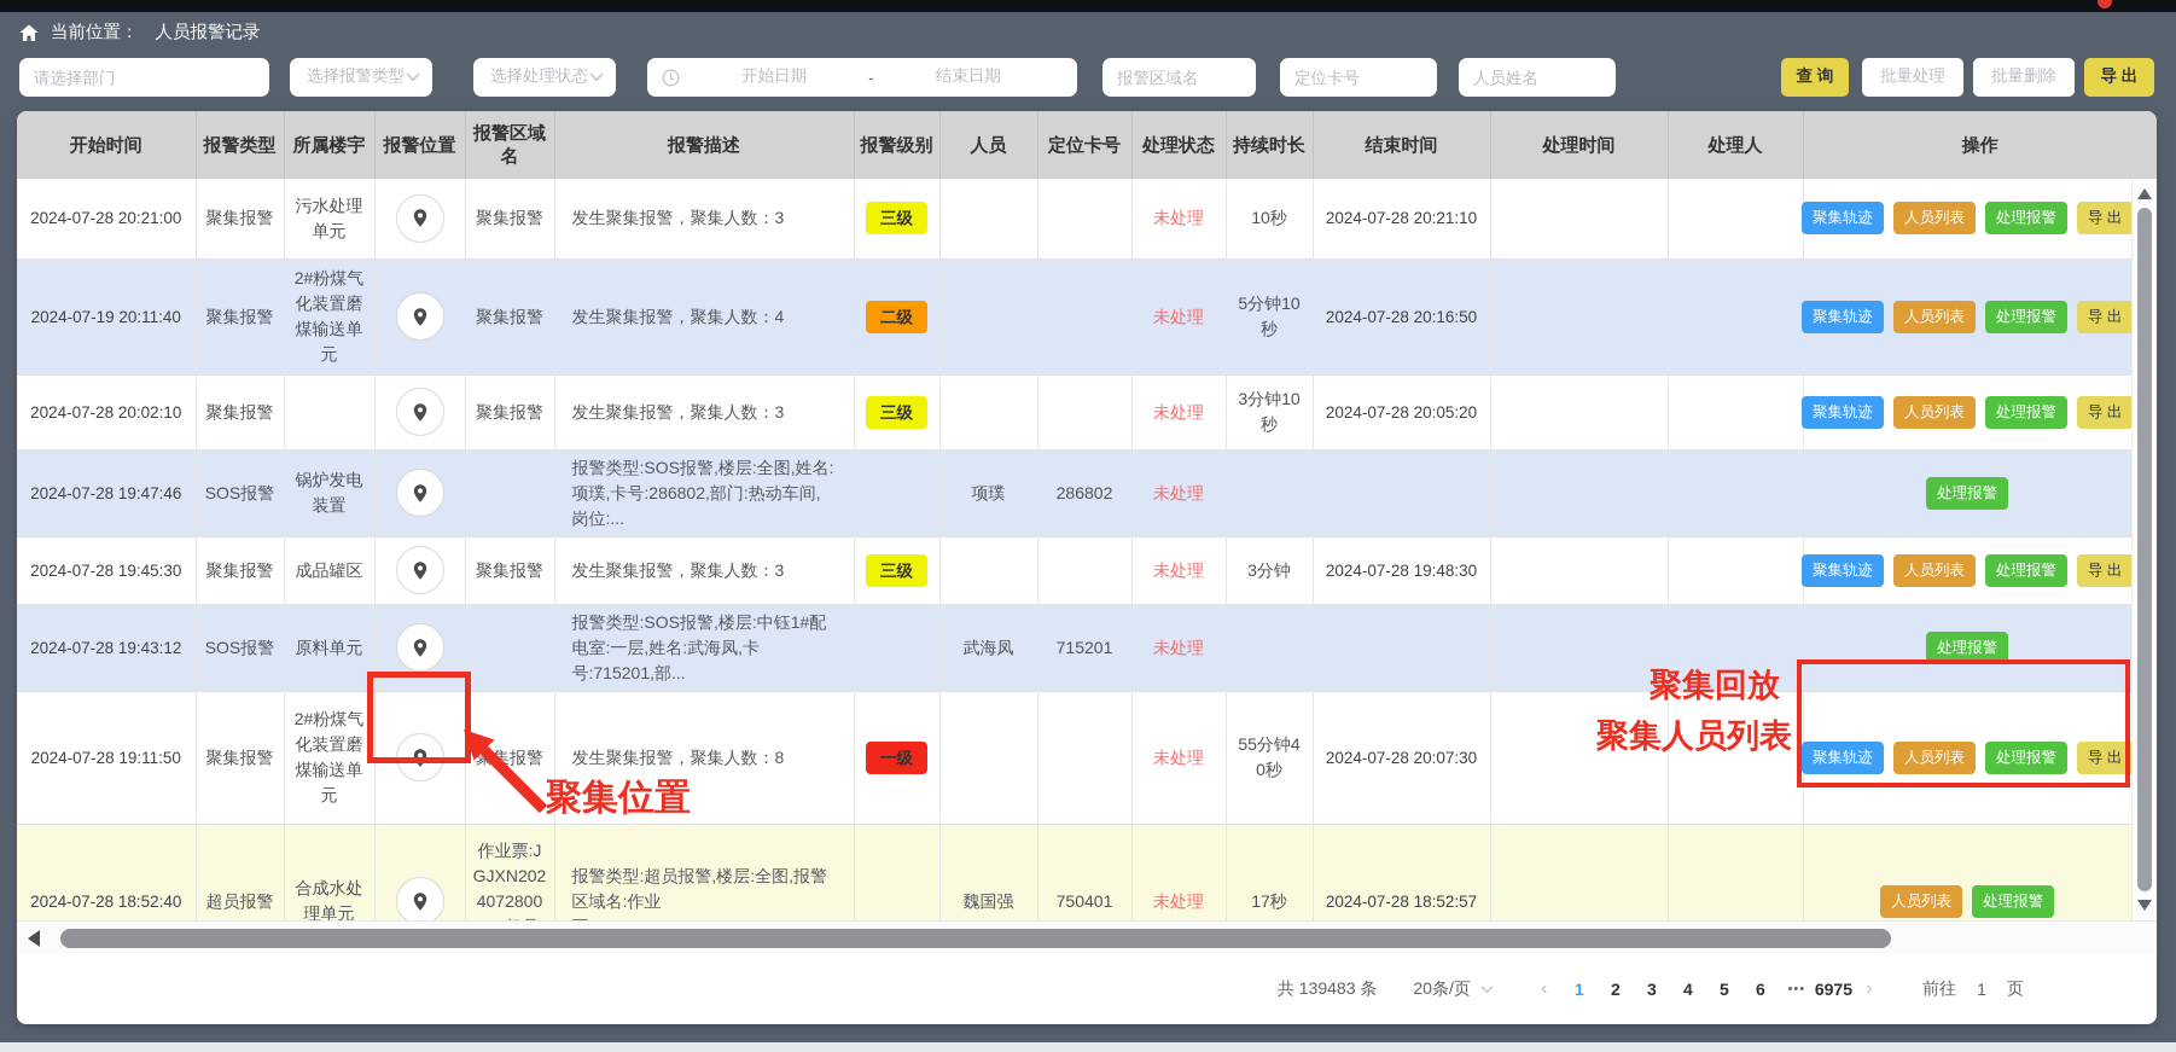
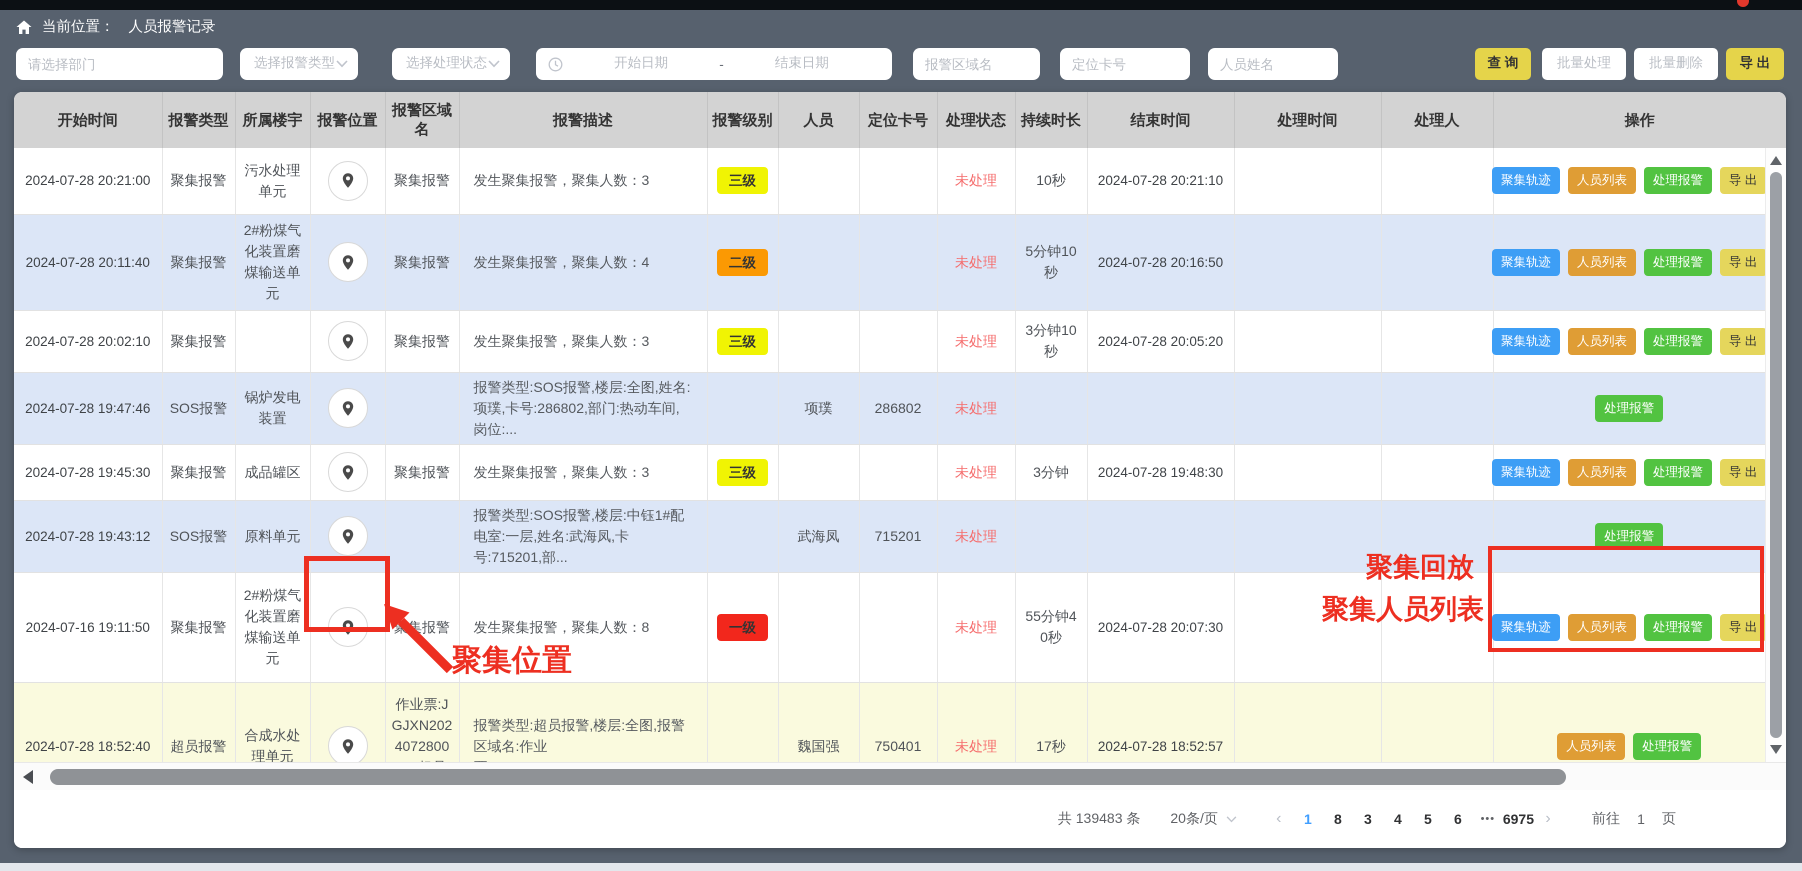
  当前位置：
  人员报警记录
  请选择部门
  选择报警类型
  选择处理状态
  开始日期
  -
  结束日期
  报警区域名
  定位卡号
  人员姓名
  查 询
  批量处理
  批量删除
  导 出
  开始时间	报警类型	所属楼宇	报警位置	报警区域名	报警描述	报警级别	人员	定位卡号	处理状态	持续时长	结束时间	处理时间	处理人	操作
  2024-07-28 20:21:00	聚集报警	污水处理单元		聚集报警	发生聚集报警，聚集人数：3	三级			未处理	10秒	2024-07-28 20:21:10			聚集轨迹 人员列表 处理报警 导 出
- 2024-07-19 20:11:40	聚集报警	2#粉煤气化装置磨煤输送单元		聚集报警	发生聚集报警，聚集人数：4	二级			未处理	5分钟10秒	2024-07-28 20:16:50			聚集轨迹 人员列表 处理报警 导 出
+ 2024-07-28 20:11:40	聚集报警	2#粉煤气化装置磨煤输送单元		聚集报警	发生聚集报警，聚集人数：4	二级			未处理	5分钟10秒	2024-07-28 20:16:50			聚集轨迹 人员列表 处理报警 导 出
  2024-07-28 20:02:10	聚集报警			聚集报警	发生聚集报警，聚集人数：3	三级			未处理	3分钟10秒	2024-07-28 20:05:20			聚集轨迹 人员列表 处理报警 导 出
  2024-07-28 19:47:46	SOS报警	锅炉发电装置			报警类型:SOS报警,楼层:全图,姓名:项璞,卡号:286802,部门:热动车间,岗位:...		项璞	286802	未处理					处理报警
  2024-07-28 19:45:30	聚集报警	成品罐区		聚集报警	发生聚集报警，聚集人数：3	三级			未处理	3分钟	2024-07-28 19:48:30			聚集轨迹 人员列表 处理报警 导 出
  2024-07-28 19:43:12	SOS报警	原料单元			报警类型:SOS报警,楼层:中钰1#配电室:一层,姓名:武海凤,卡号:715201,部...		武海凤	715201	未处理					处理报警
- 2024-07-28 19:11:50	聚集报警	2#粉煤气化装置磨煤输送单元		集报警	发生聚集报警，聚集人数：8	一级			未处理	55分钟40秒	2024-07-28 20:07:30			聚集轨迹 人员列表 处理报警 导 出
+ 2024-07-16 19:11:50	聚集报警	2#粉煤气化装置磨煤输送单元		集报警	发生聚集报警，聚集人数：8	一级			未处理	55分钟40秒	2024-07-28 20:07:30			聚集轨迹 人员列表 处理报警 导 出
  2024-07-28 18:52:40	超员报警	合成水处理单元		作业票:JGJXN2024072800	报警类型:超员报警,楼层:全图,报警区域名:作业		魏国强	750401	未处理	17秒	2024-07-28 18:52:57			人员列表 处理报警
  共 139483 条
  20条/页
  ‹
  1
- 2
+ 8
  3
  4
  5
  6
  •••
  6975
  ›
  前往
  1
  页
  聚集位置
  聚集回放
  聚集人员列表
